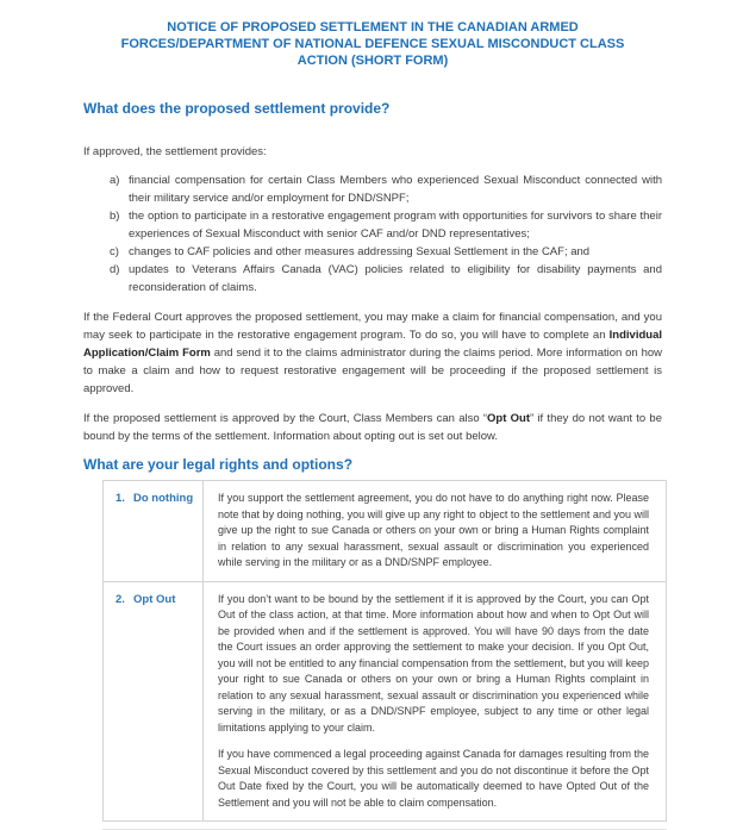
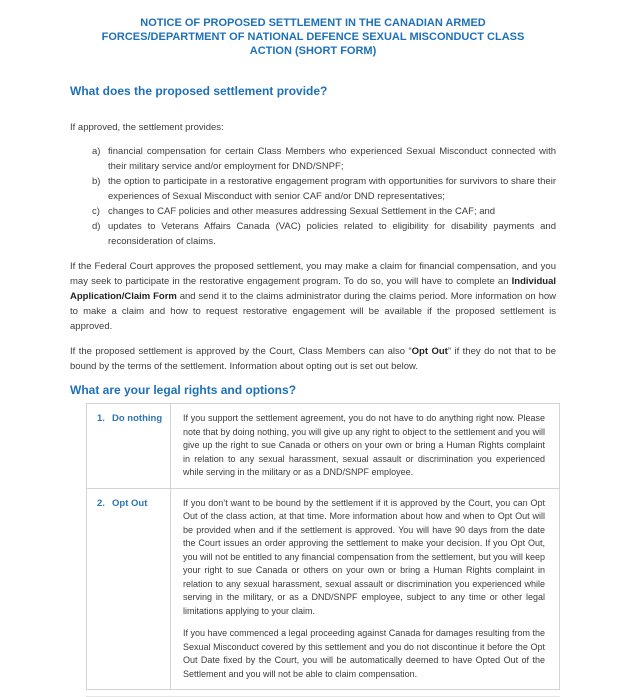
  NOTICE OF PROPOSED SETTLEMENT IN THE CANADIAN ARMED
  FORCES/DEPARTMENT OF NATIONAL DEFENCE SEXUAL MISCONDUCT CLASS
  ACTION (SHORT FORM)
  What does the proposed settlement provide?
  If approved, the settlement provides:
  a)
  financial compensation for certain Class Members who experienced Sexual Misconduct connected with their military service and/or employment for DND/SNPF;
  b)
  the option to participate in a restorative engagement program with opportunities for survivors to share their experiences of Sexual Misconduct with senior CAF and/or DND representatives;
  c)
  changes to CAF policies and other measures addressing Sexual Settlement in the CAF; and
  d)
  updates to Veterans Affairs Canada (VAC) policies related to eligibility for disability payments and reconsideration of claims.
- If the Federal Court approves the proposed settlement, you may make a claim for financial compensation, and you may seek to participate in the restorative engagement program. To do so, you will have to complete an Individual Application/Claim Form and send it to the claims administrator during the claims period. More information on how to make a claim and how to request restorative engagement will be proceeding if the proposed settlement is approved.
+ If the Federal Court approves the proposed settlement, you may make a claim for financial compensation, and you may seek to participate in the restorative engagement program. To do so, you will have to complete an Individual Application/Claim Form and send it to the claims administrator during the claims period. More information on how to make a claim and how to request restorative engagement will be available if the proposed settlement is approved.
- If the proposed settlement is approved by the Court, Class Members can also “Opt Out” if they do not want to be bound by the terms of the settlement. Information about opting out is set out below.
+ If the proposed settlement is approved by the Court, Class Members can also “Opt Out” if they do not that to be bound by the terms of the settlement. Information about opting out is set out below.
  What are your legal rights and options?
  1. Do nothing	If you support the settlement agreement, you do not have to do anything right now. Please note that by doing nothing, you will give up any right to object to the settlement and you will give up the right to sue Canada or others on your own or bring a Human Rights complaint in relation to any sexual harassment, sexual assault or discrimination you experienced while serving in the military or as a DND/SNPF employee.
  2. Opt Out	If you don’t want to be bound by the settlement if it is approved by the Court, you can Opt Out of the class action, at that time. More information about how and when to Opt Out will be provided when and if the settlement is approved. You will have 90 days from the date the Court issues an order approving the settlement to make your decision. If you Opt Out, you will not be entitled to any financial compensation from the settlement, but you will keep your right to sue Canada or others on your own or bring a Human Rights complaint in relation to any sexual harassment, sexual assault or discrimination you experienced while serving in the military, or as a DND/SNPF employee, subject to any time or other legal limitations applying to your claim. If you have commenced a legal proceeding against Canada for damages resulting from the Sexual Misconduct covered by this settlement and you do not discontinue it before the Opt Out Date fixed by the Court, you will be automatically deemed to have Opted Out of the Settlement and you will not be able to claim compensation.
